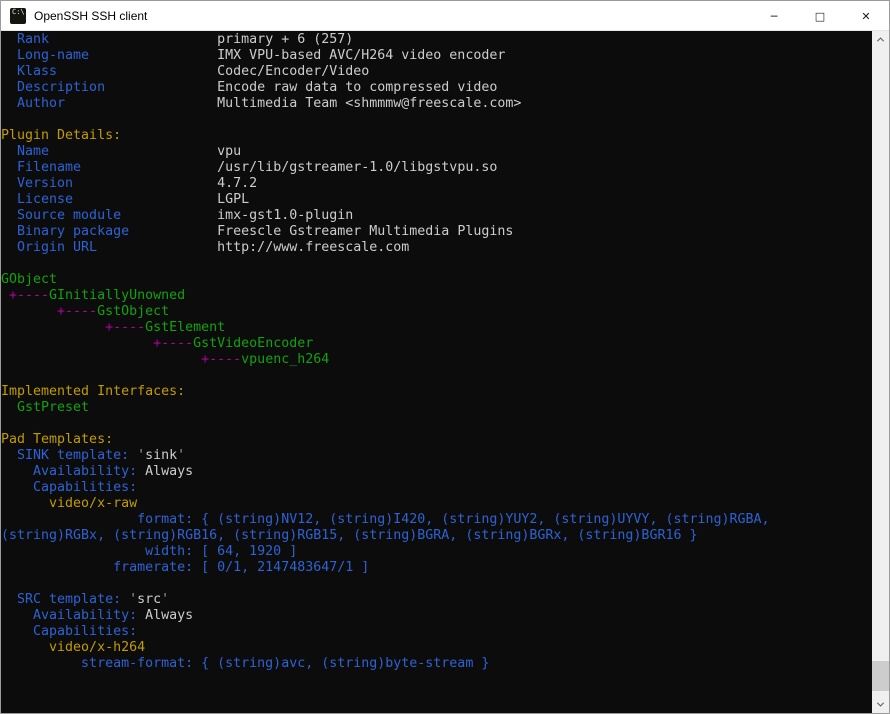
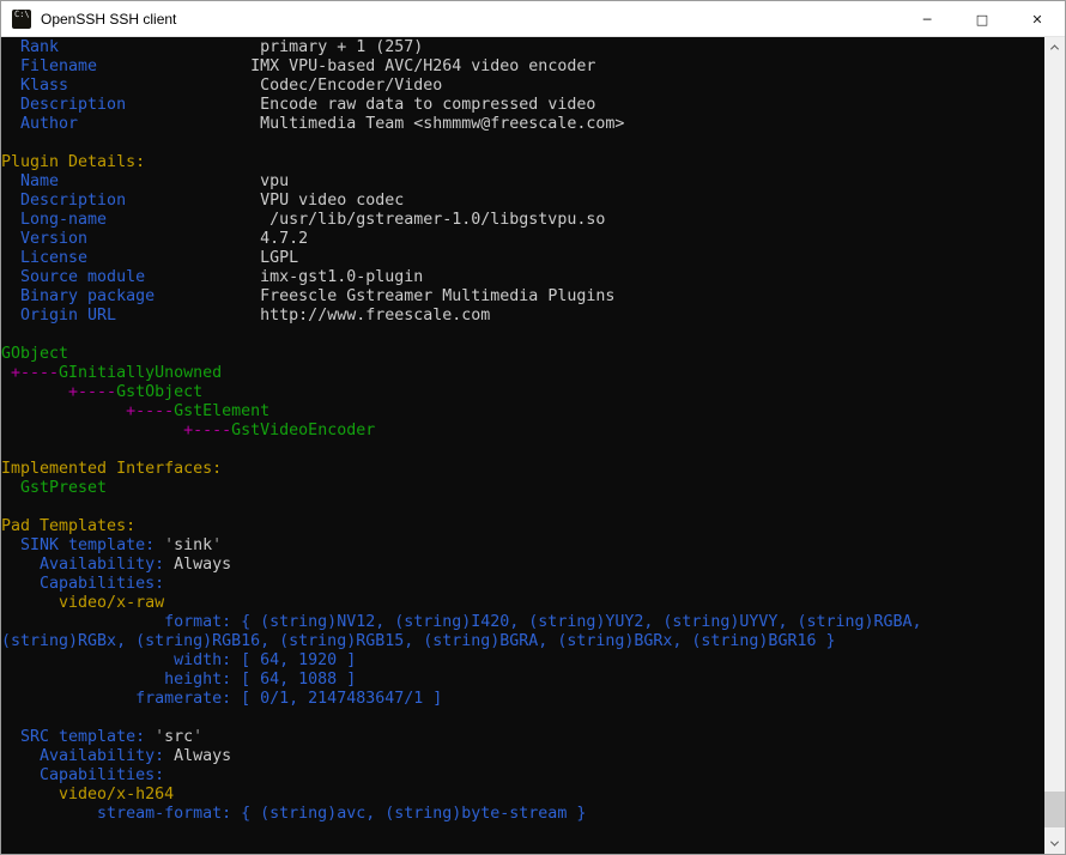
  C:\
  OpenSSH SSH client
  ─
  □
  ✕
- Rank primary + 6 (257)
+ Rank primary + 1 (257)
- Long-name IMX VPU-based AVC/H264 video encoder
+ Filename IMX VPU-based AVC/H264 video encoder
  Klass Codec/Encoder/Video
  Description Encode raw data to compressed video
  Author Multimedia Team <shmmmw@freescale.com>
  Plugin Details:
  Name vpu
+ Description VPU video codec
- Filename /usr/lib/gstreamer-1.0/libgstvpu.so
+ Long-name /usr/lib/gstreamer-1.0/libgstvpu.so
  Version 4.7.2
  License LGPL
  Source module imx-gst1.0-plugin
  Binary package Freescle Gstreamer Multimedia Plugins
  Origin URL http://www.freescale.com
  GObject
  +----GInitiallyUnowned
  +----GstObject
  +----GstElement
  +----GstVideoEncoder
- +----vpuenc_h264
  Implemented Interfaces:
  GstPreset
  Pad Templates:
  SINK template: 'sink'
  Availability: Always
  Capabilities:
  video/x-raw
  format: { (string)NV12, (string)I420, (string)YUY2, (string)UYVY, (string)RGBA,
  (string)RGBx, (string)RGB16, (string)RGB15, (string)BGRA, (string)BGRx, (string)BGR16 }
  width: [ 64, 1920 ]
+ height: [ 64, 1088 ]
  framerate: [ 0/1, 2147483647/1 ]
  SRC template: 'src'
  Availability: Always
  Capabilities:
  video/x-h264
  stream-format: { (string)avc, (string)byte-stream }
